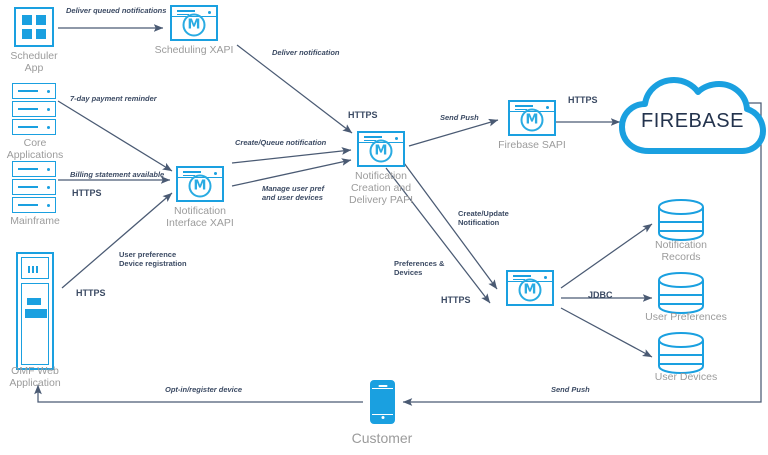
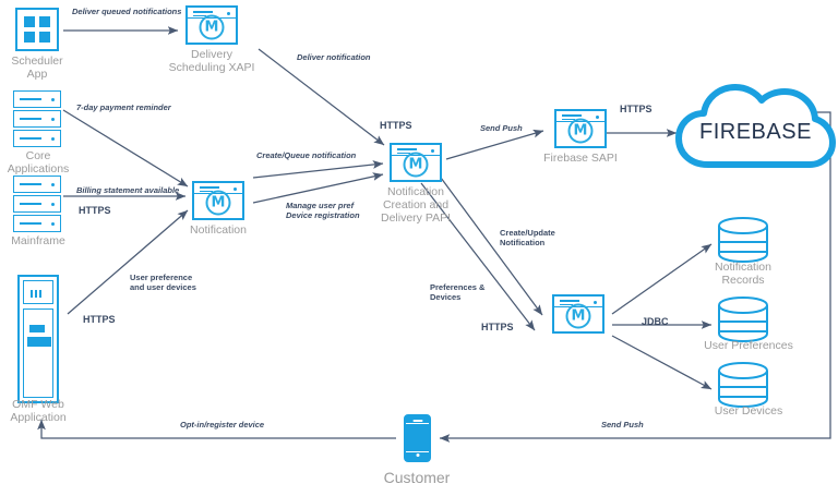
  Scheduler
  App
  Core
  Applications
  Mainframe
  OMF Web
  Application
  M
+ Delivery
  Scheduling XAPI
  M
  Notification
- Interface XAPI
  M
  Notification
  Creation and
  Delivery PAPI
  M
  Firebase SAPI
  M
  FIREBASE
  Notification
  Records
  User Preferences
  User Devices
  Customer
  Deliver queued notifications
  Deliver notification
  HTTPS
  7-day payment reminder
  Billing statement available
  HTTPS
  User preference
- Device registration
+ and user devices
  HTTPS
  Create/Queue notification
  Manage user pref
- and user devices
+ Device registration
  Send Push
  HTTPS
  Create/Update
  Notification
  Preferences &
  Devices
  HTTPS
  JDBC
  Send Push
  Opt-in/register device
